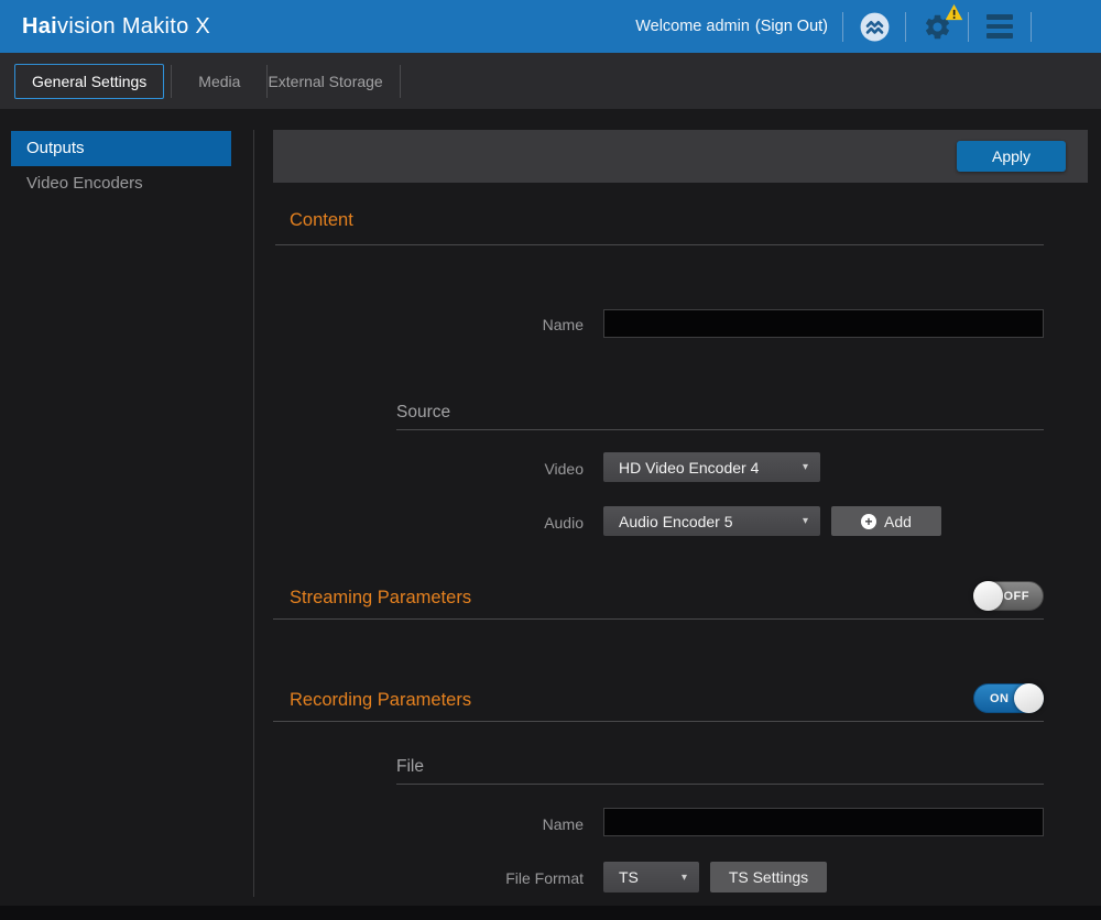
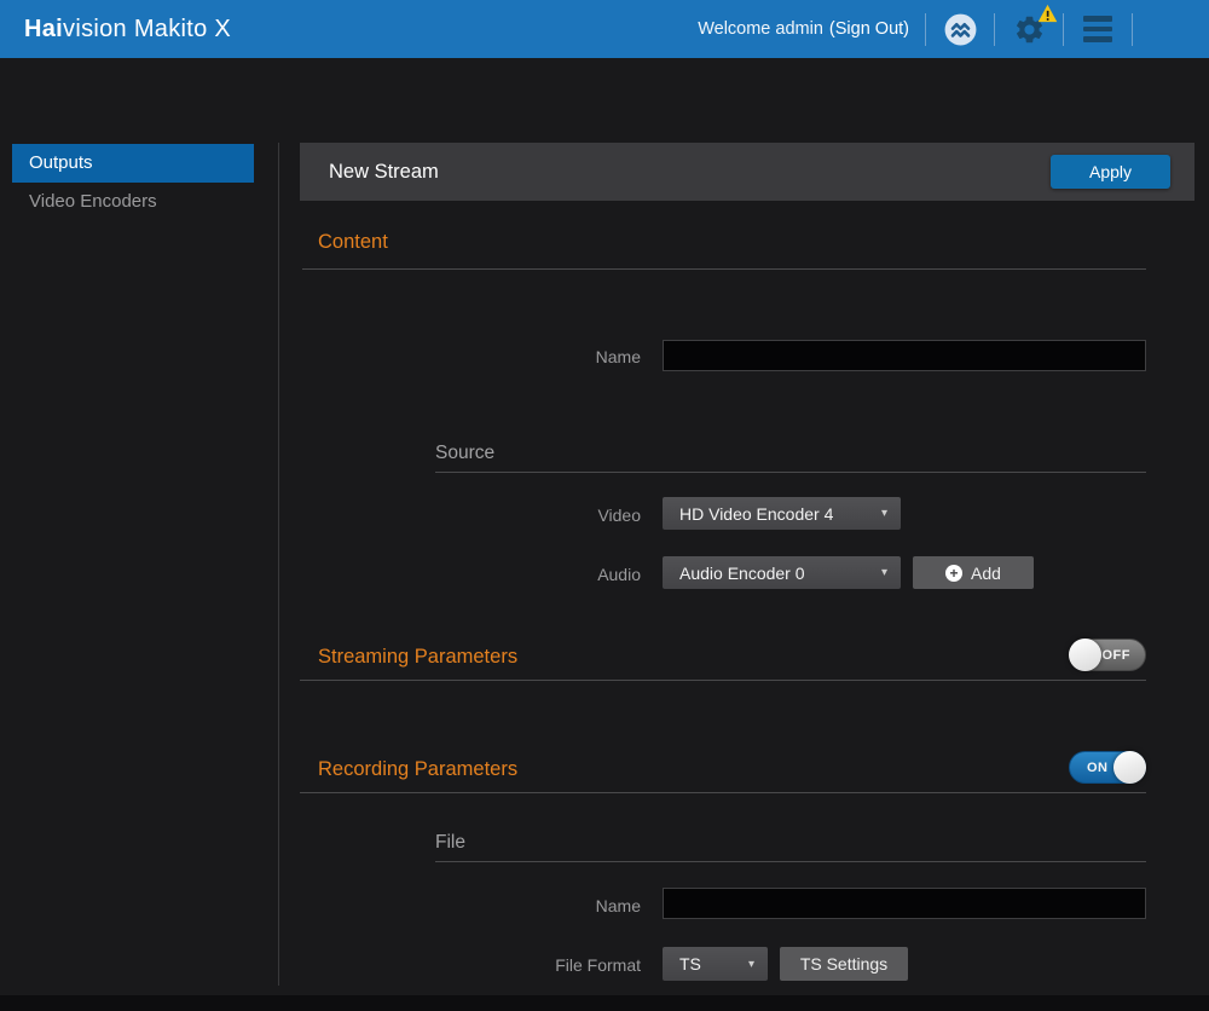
  Haivision Makito X
  Welcome admin
  (Sign Out)
- General Settings
- Media
- External Storage
  Outputs
  Video Encoders
+ New Stream
  Apply
  Content
  Name
  Source
  Video
  HD Video Encoder 4
  ▾
  Audio
- Audio Encoder 5
+ Audio Encoder 0
  ▾
  +
  Add
  Streaming Parameters
  OFF
  Recording Parameters
  ON
  File
  Name
  File Format
  TS
  ▾
  TS Settings
